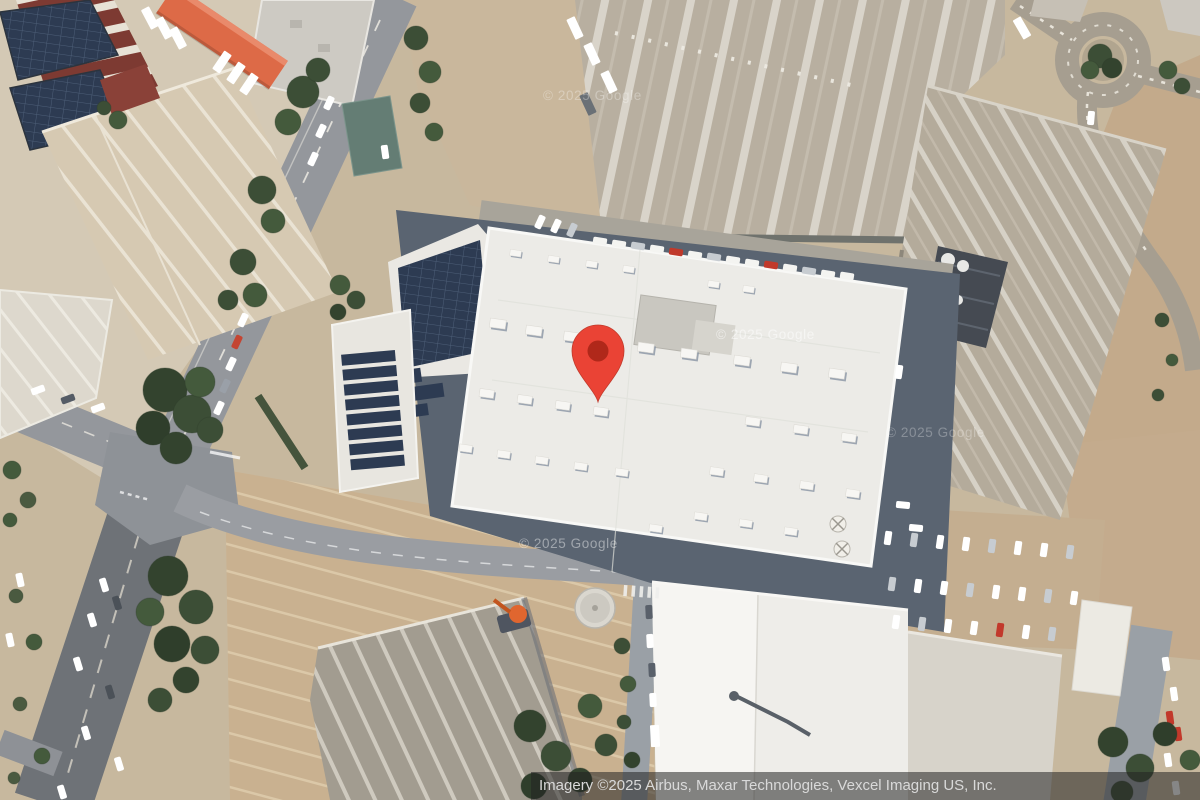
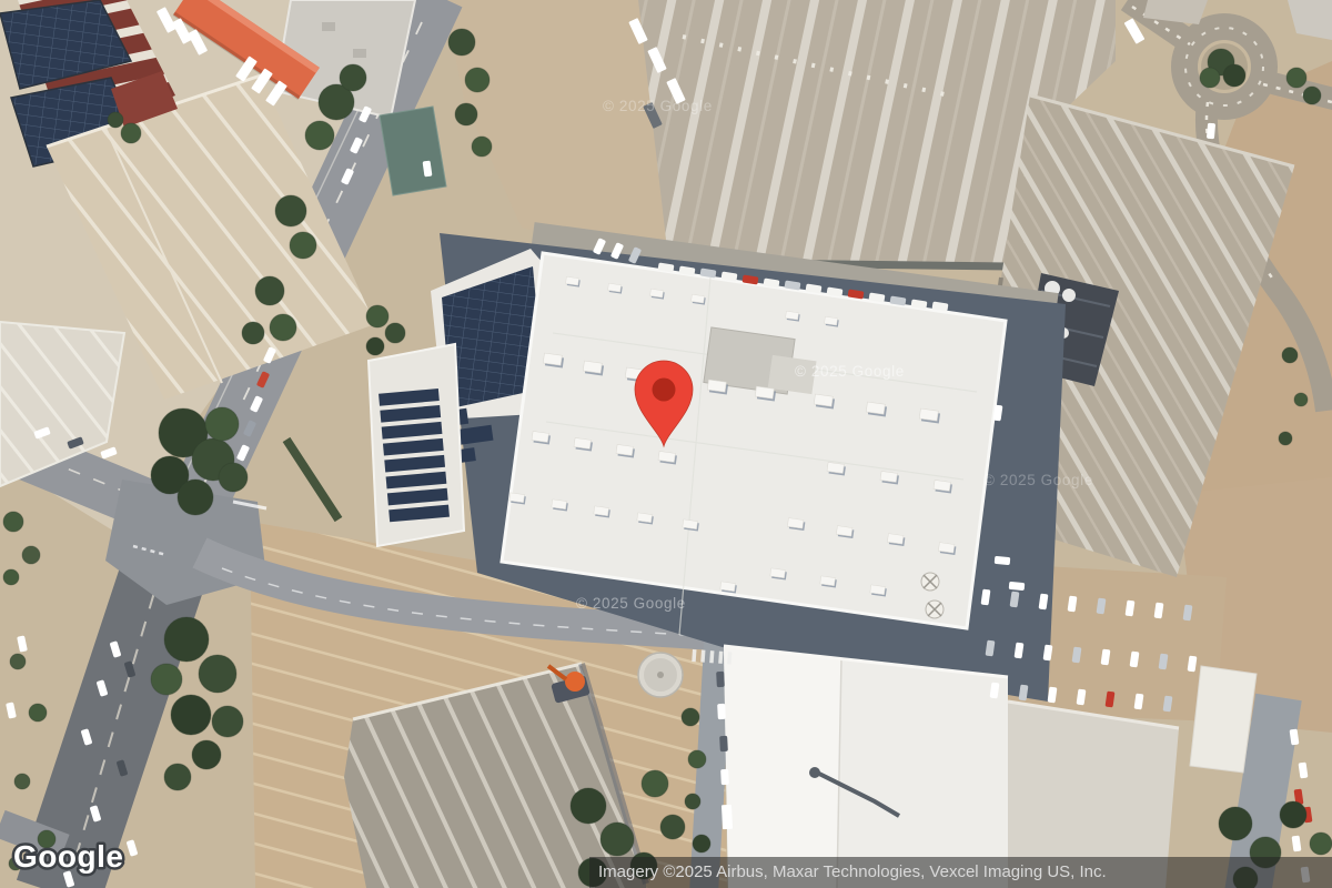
  © 2025 Google
  © 2025 Google
  © 2025 Google
  © 2025 Google
+ Google
  Imagery ©2025 Airbus, Maxar Technologies, Vexcel Imaging US, Inc.
